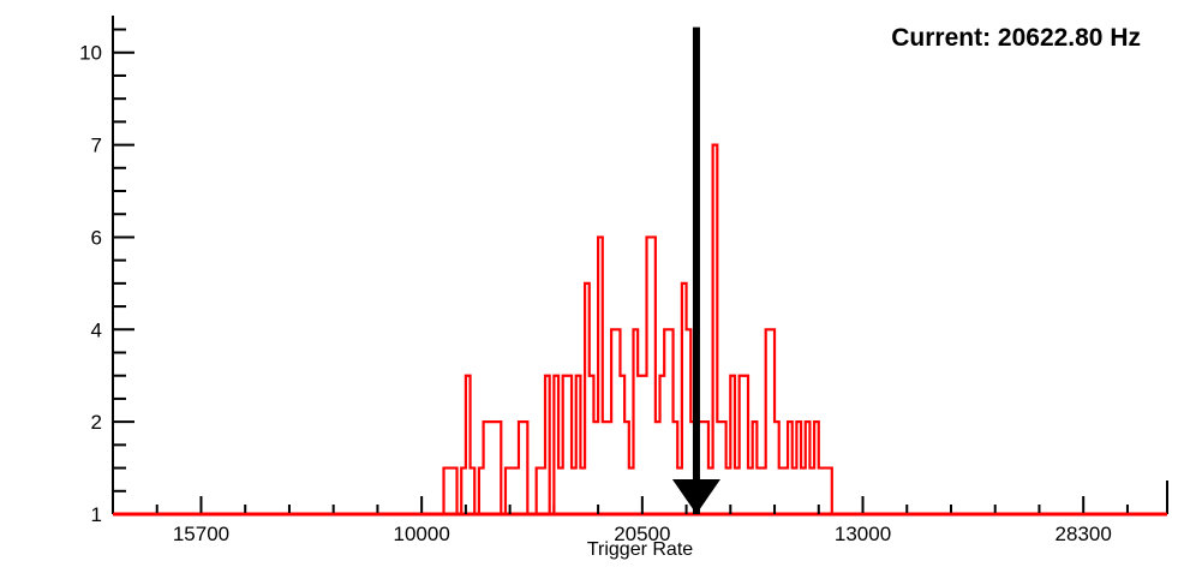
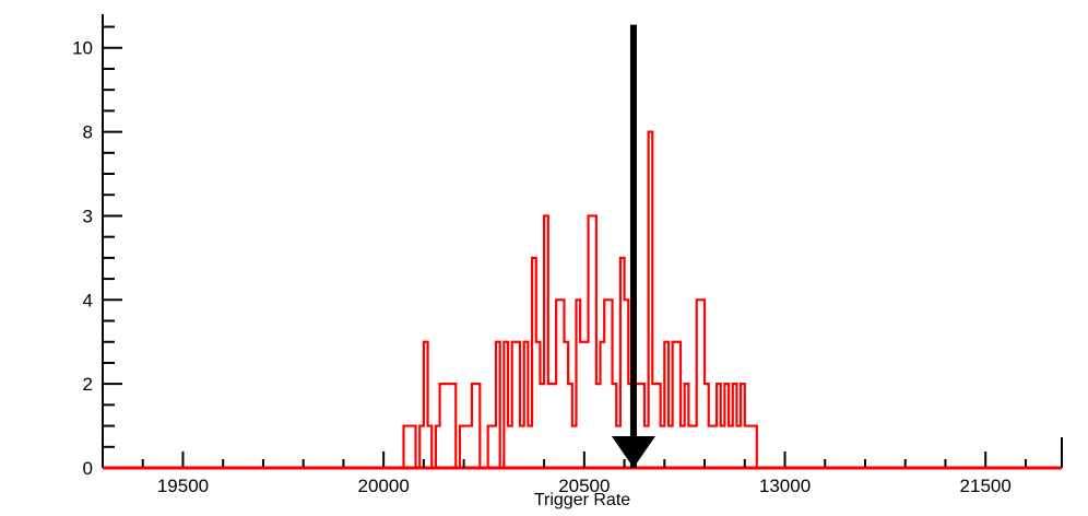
- 1
+ 0
  2
  4
- 6
+ 3
- 7
+ 8
  10
- 15700
+ 19500
- 10000
+ 20000
  20500
  13000
- 28300
+ 21500
  Trigger Rate
- Current: 20622.80 Hz
